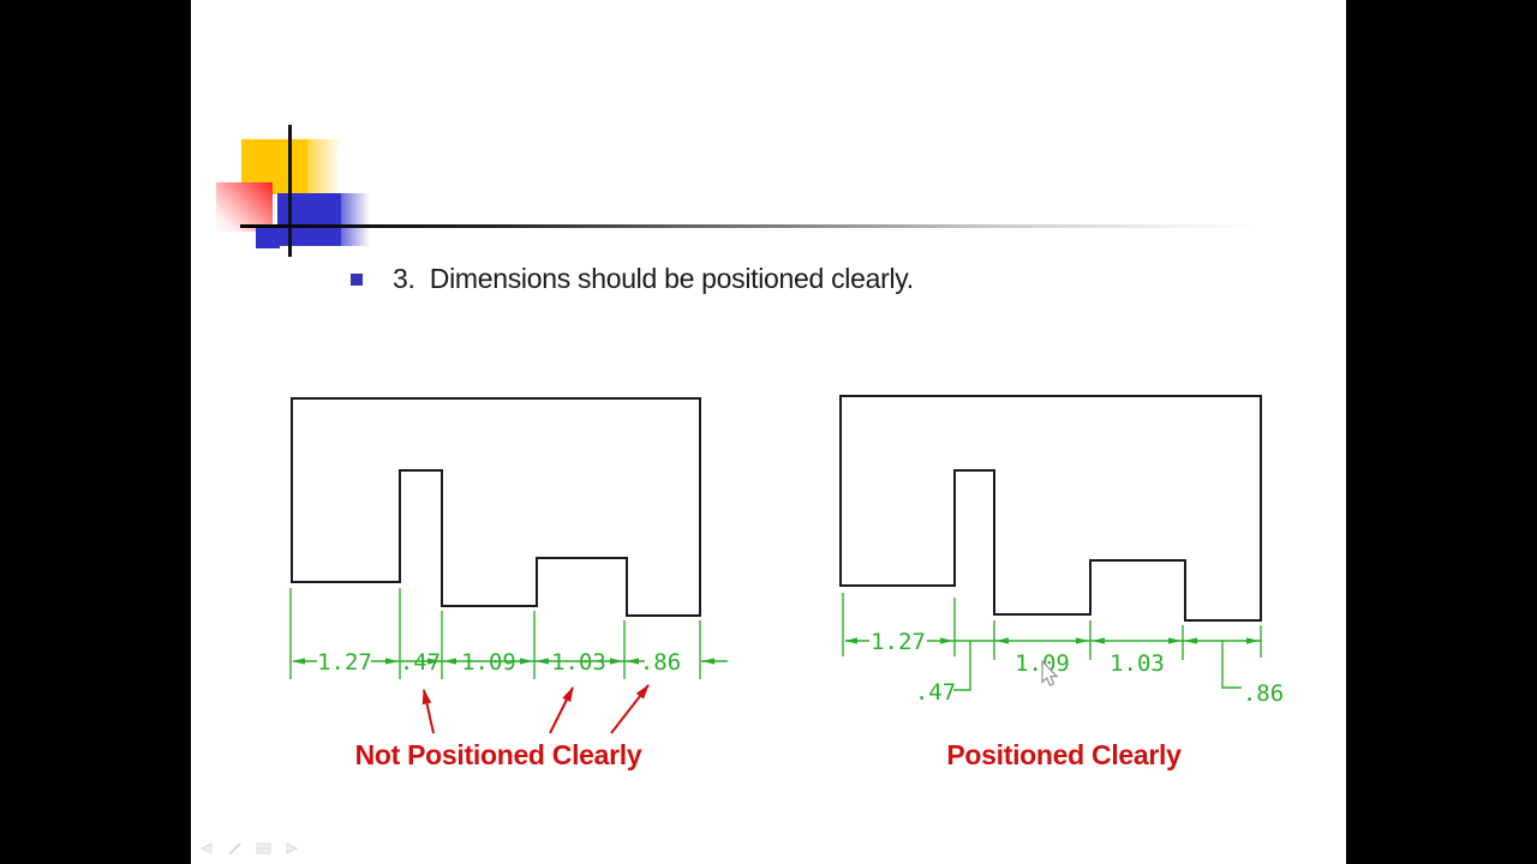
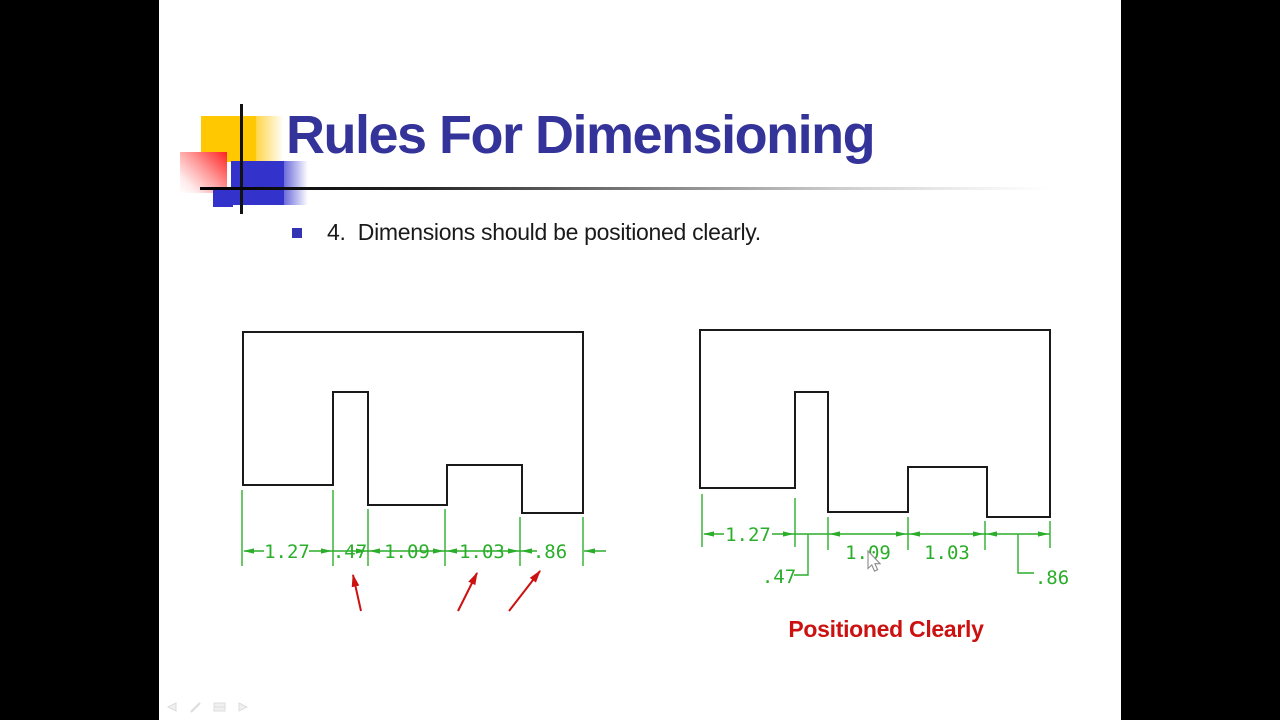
+ Rules For Dimensioning
- 3. Dimensions should be positioned clearly.
+ 4. Dimensions should be positioned clearly.
  1.27
  .47
  1.09
  1.03
  .86
  1.27
  .47
  1.09
  1.03
  .86
- Not Positioned Clearly
  Positioned Clearly
